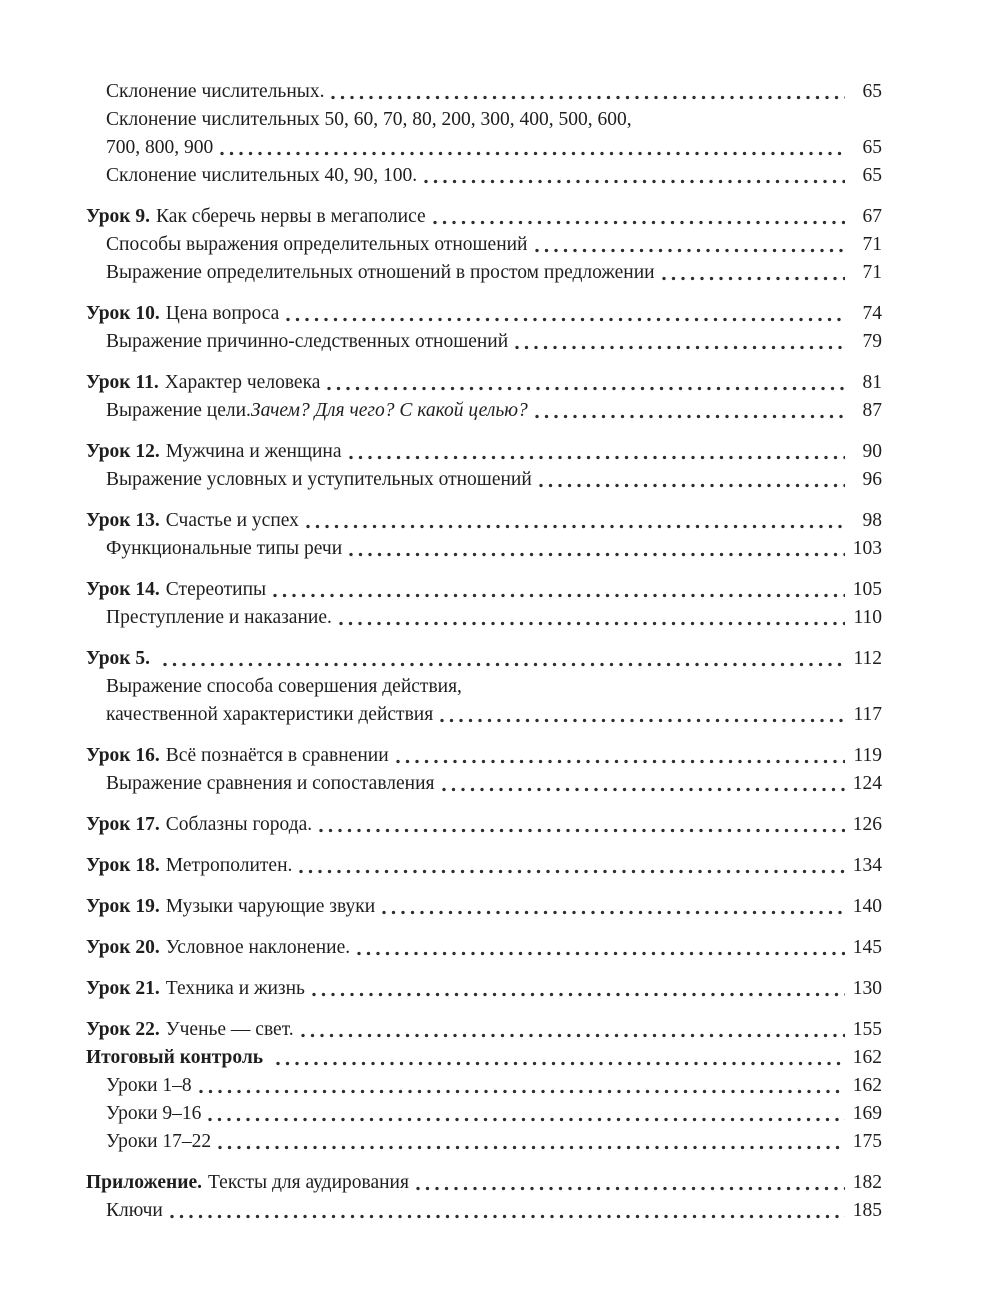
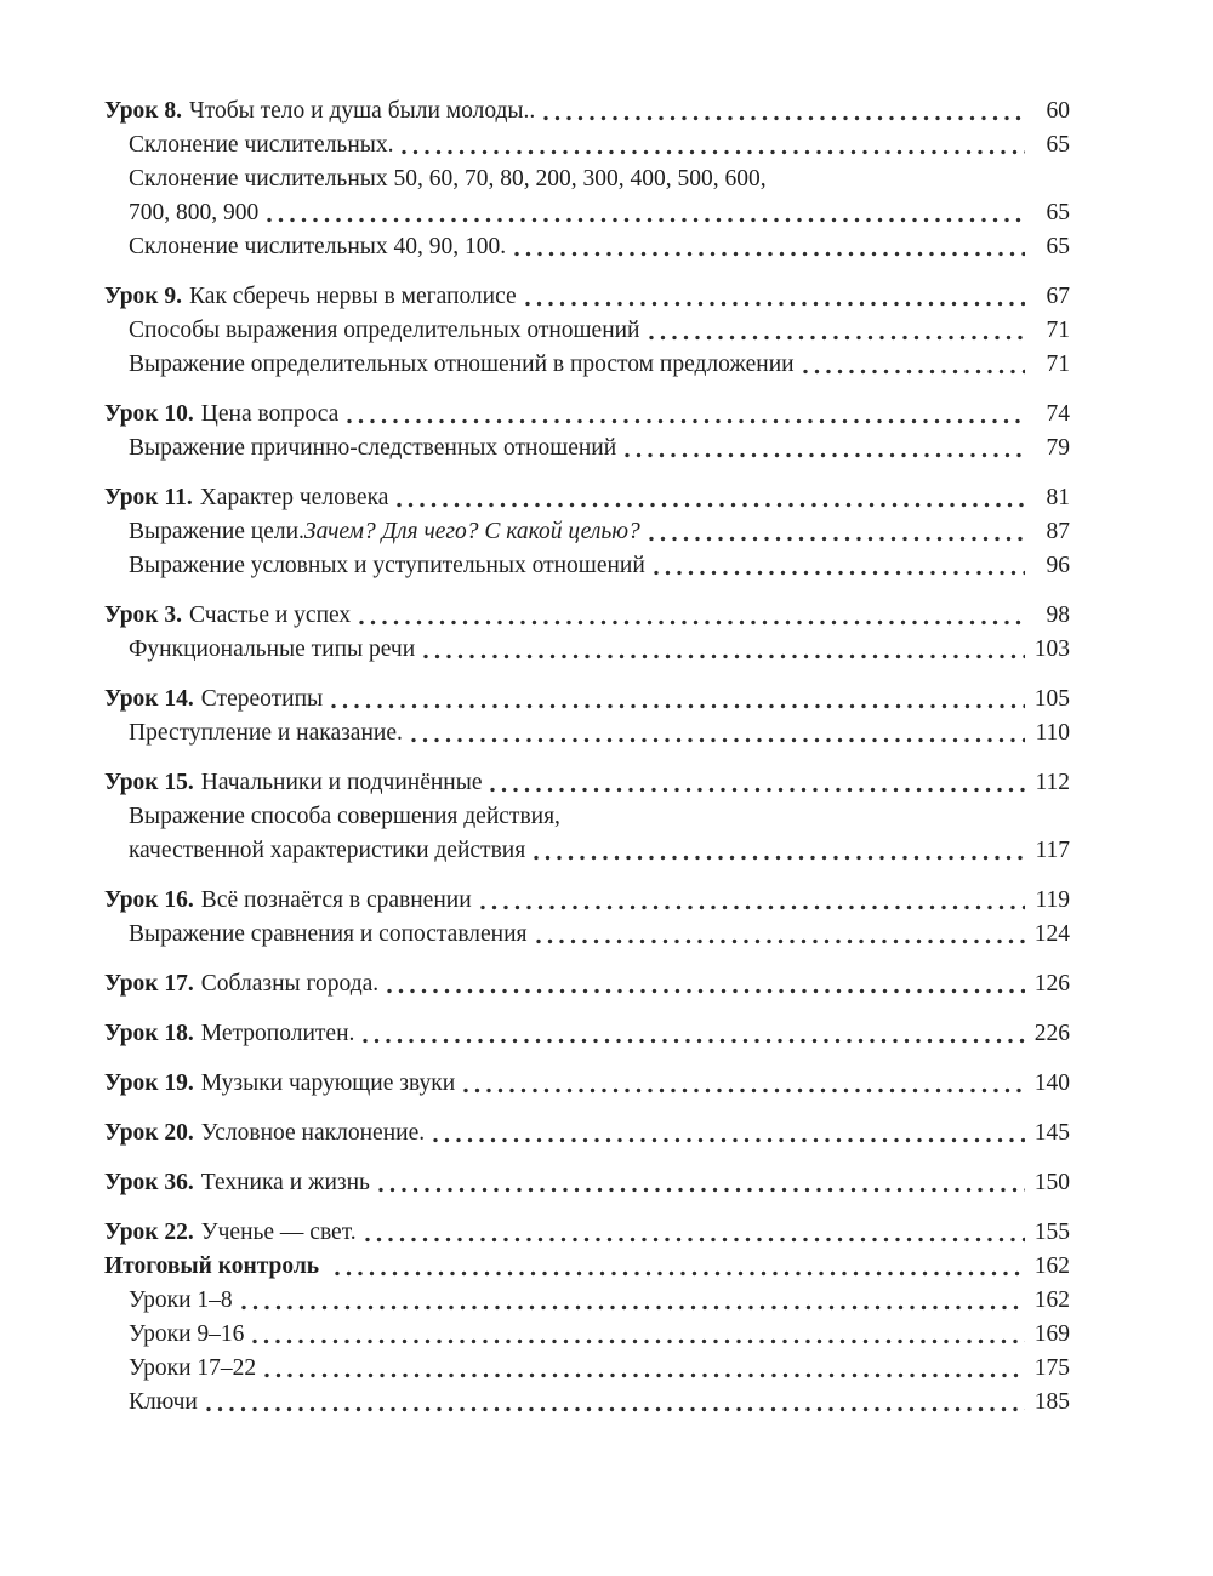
+ Урок 8.
+ Чтобы тело и душа были молоды..
+ 60
  Склонение числительных.
  65
  Склонение числительных 50, 60, 70, 80, 200, 300, 400, 500, 600,
  700, 800, 900
  65
  Склонение числительных 40, 90, 100.
  65
  Урок 9.
  Как сберечь нервы в мегаполисе
  67
  Способы выражения определительных отношений
  71
  Выражение определительных отношений в простом предложении
  71
  Урок 10.
  Цена вопроса
  74
  Выражение причинно-следственных отношений
  79
  Урок 11.
  Характер человека
  81
  Выражение цели.
  Зачем? Для чего? С какой целью?
  87
- Урок 12.
- Мужчина и женщина
- 90
  Выражение условных и уступительных отношений
  96
- Урок 13.
+ Урок 3.
  Счастье и успех
  98
  Функциональные типы речи
  103
  Урок 14.
  Стереотипы
  105
  Преступление и наказание.
  110
- Урок 5.
+ Урок 15.
+ Начальники и подчинённые
  112
  Выражение способа совершения действия,
  качественной характеристики действия
  117
  Урок 16.
  Всё познаётся в сравнении
  119
  Выражение сравнения и сопоставления
  124
  Урок 17.
  Соблазны города.
  126
  Урок 18.
  Метрополитен.
- 134
+ 226
  Урок 19.
  Музыки чарующие звуки
  140
  Урок 20.
  Условное наклонение.
  145
- Урок 21.
+ Урок 36.
  Техника и жизнь
- 130
+ 150
  Урок 22.
  Ученье — свет.
  155
  Итоговый контроль
  162
  Уроки 1–8
  162
  Уроки 9–16
  169
  Уроки 17–22
  175
- Приложение.
- Тексты для аудирования
- 182
  Ключи
  185
